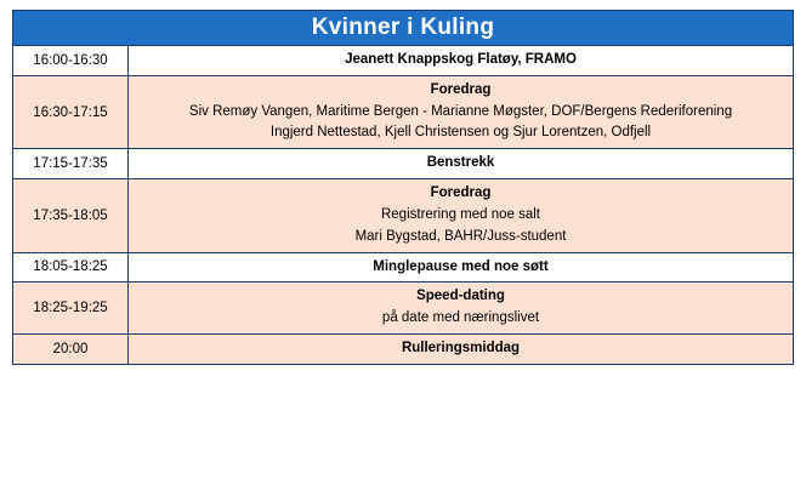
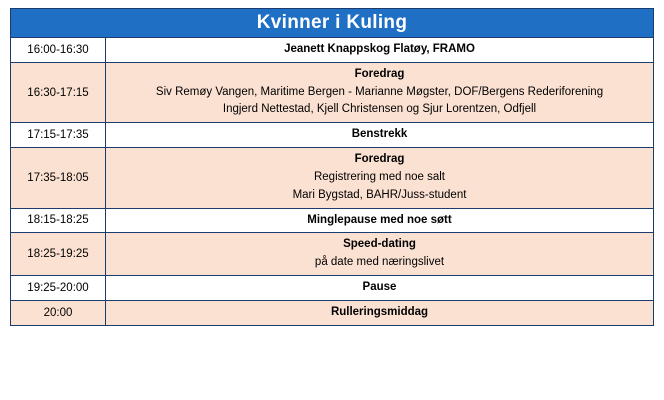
  Kvinner i Kuling
  16:00-16:30	Jeanett Knappskog Flatøy, FRAMO
  16:30-17:15	ForedragSiv Remøy Vangen, Maritime Bergen - Marianne Møgster, DOF/Bergens RederiforeningIngjerd Nettestad, Kjell Christensen og Sjur Lorentzen, Odfjell
  17:15-17:35	Benstrekk
  17:35-18:05	ForedragRegistrering med noe saltMari Bygstad, BAHR/Juss-student
- 18:05-18:25	Minglepause med noe søtt
+ 18:15-18:25	Minglepause med noe søtt
  18:25-19:25	Speed-datingpå date med næringslivet
+ 19:25-20:00	Pause
  20:00	Rulleringsmiddag
